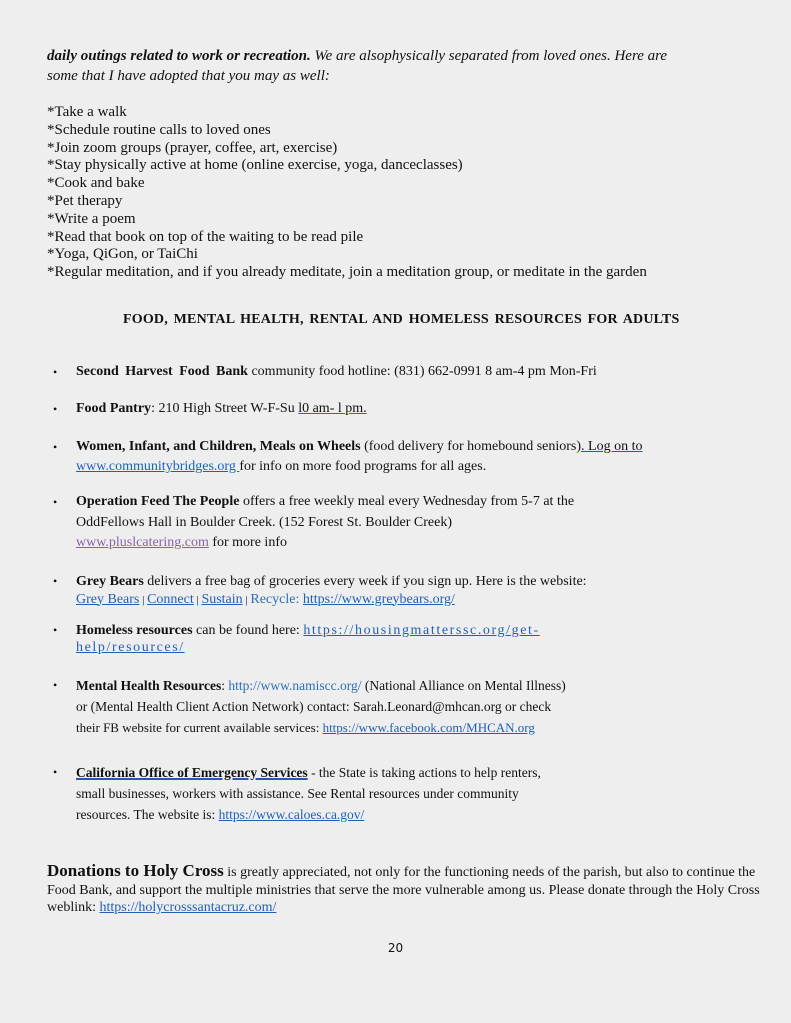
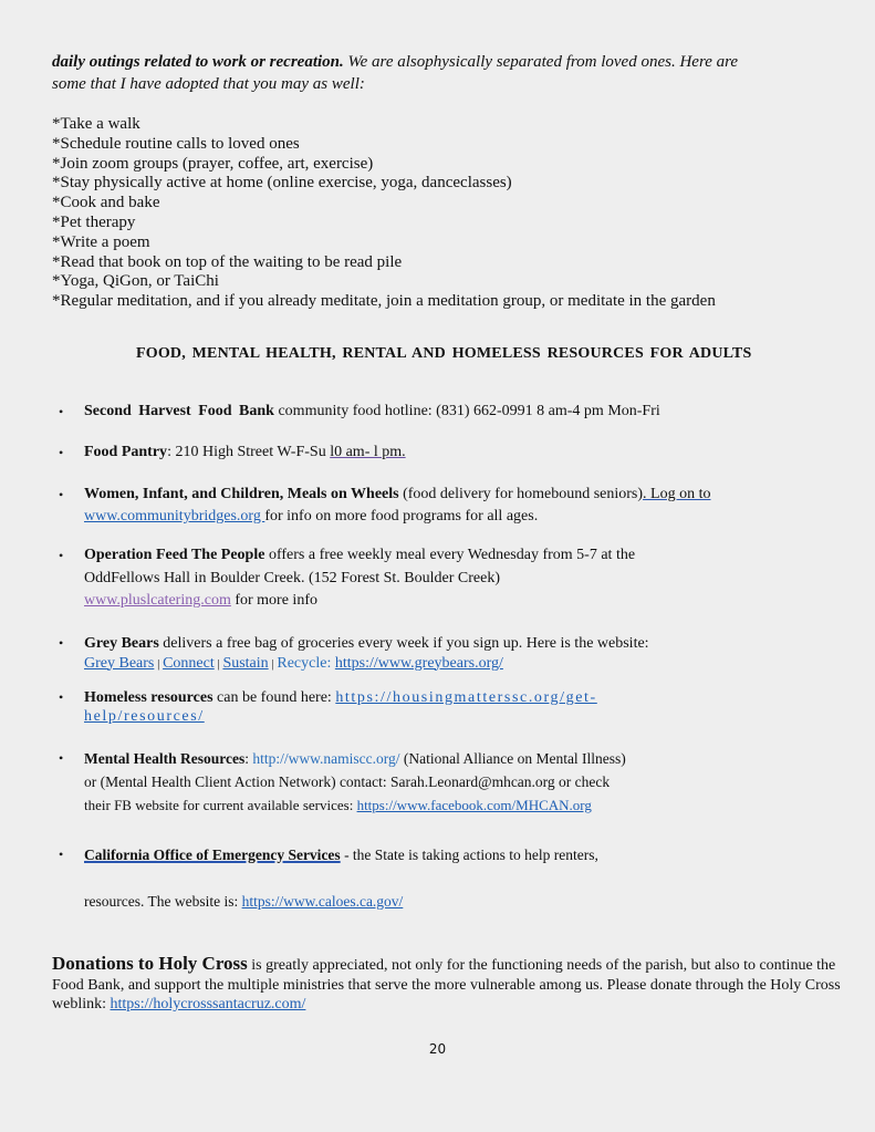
  daily outings related to work or recreation. We are alsophysically separated from loved ones. Here are
  some that I have adopted that you may as well:
  *Take a walk
  *Schedule routine calls to loved ones
  *Join zoom groups (prayer, coffee, art, exercise)
  *Stay physically active at home (online exercise, yoga, danceclasses)
  *Cook and bake
  *Pet therapy
  *Write a poem
  *Read that book on top of the waiting to be read pile
  *Yoga, QiGon, or TaiChi
  *Regular meditation, and if you already meditate, join a meditation group, or meditate in the garden
  FOOD, MENTAL HEALTH, RENTAL AND HOMELESS RESOURCES FOR ADULTS
  •
  Second Harvest Food Bank community food hotline: (831) 662-0991 8 am-4 pm Mon-Fri
  •
  Food Pantry: 210 High Street W-F-Su l0 am- l pm.
  •
  Women, Infant, and Children, Meals on Wheels (food delivery for homebound seniors). Log on to
  www.communitybridges.org for info on more food programs for all ages.
  •
  Operation Feed The People offers a free weekly meal every Wednesday from 5-7 at the
  OddFellows Hall in Boulder Creek. (152 Forest St. Boulder Creek)
  www.pluslcatering.com for more info
  •
  Grey Bears delivers a free bag of groceries every week if you sign up. Here is the website:
  Grey Bears | Connect | Sustain | Recycle: https://www.greybears.org/
  •
  Homeless resources can be found here: https://housingmatterssc.org/get-
  help/resources/
  •
  Mental Health Resources: http://www.namiscc.org/ (National Alliance on Mental Illness)
  or (Mental Health Client Action Network) contact: Sarah.Leonard@mhcan.org or check
  their FB website for current available services: https://www.facebook.com/MHCAN.org
  •
  California Office of Emergency Services - the State is taking actions to help renters,
- small businesses, workers with assistance. See Rental resources under community
  resources. The website is: https://www.caloes.ca.gov/
  Donations to Holy Cross is greatly appreciated, not only for the functioning needs of the parish, but also to continue the Food Bank, and support the multiple ministries that serve the more vulnerable among us. Please donate through the Holy Cross weblink: https://holycrosssantacruz.com/
  20
